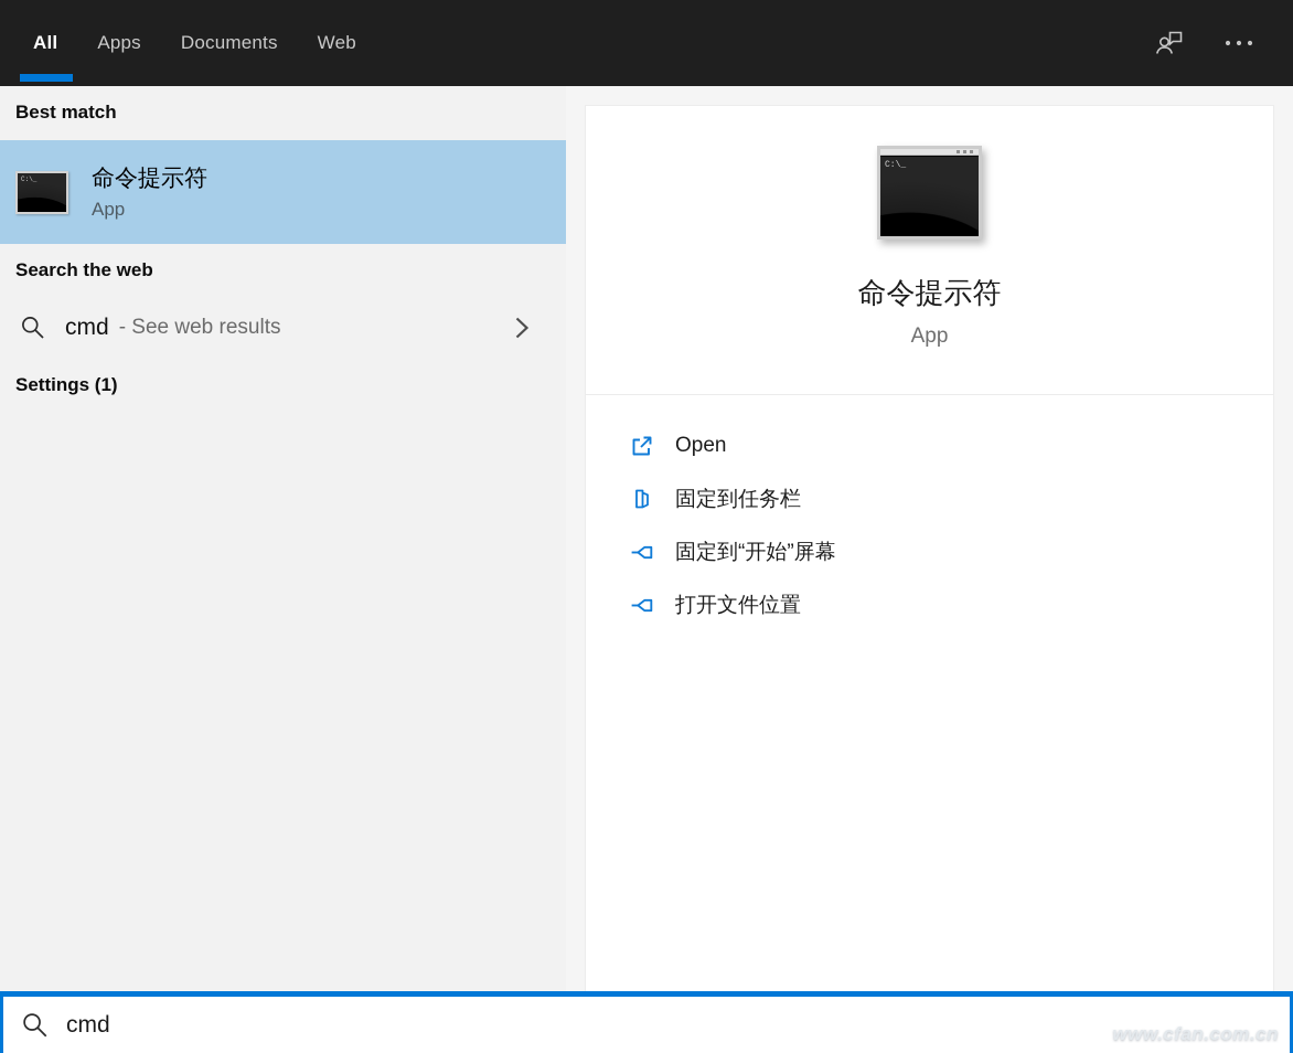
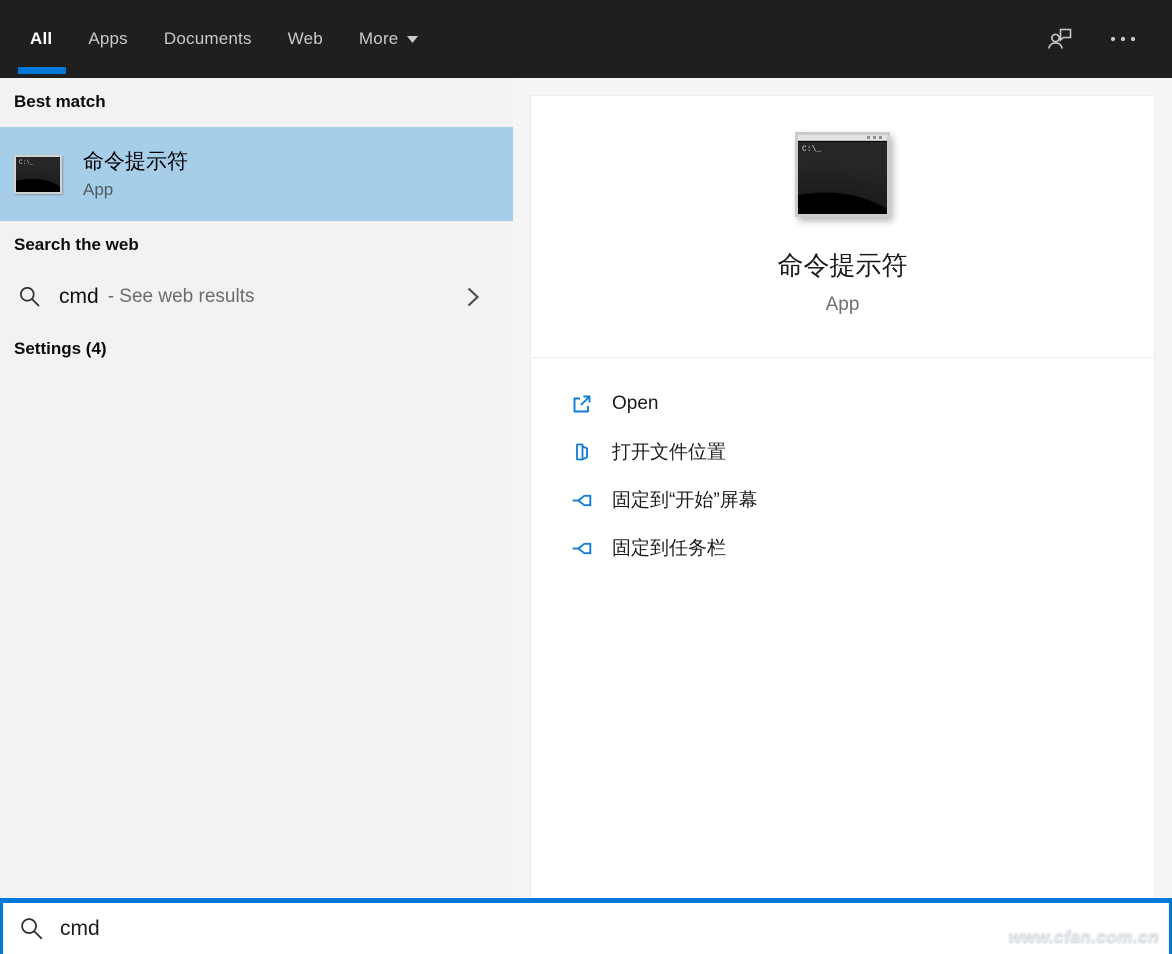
  All
  Apps
  Documents
  Web
+ More
  Best match
  命令提示符
  App
  Search the web
  cmd
  - See web results
- Settings (1)
+ Settings (4)
  C:\_
  命令提示符
  App
  Open
- 固定到任务栏
+ 打开文件位置
  固定到“开始”屏幕
- 打开文件位置
+ 固定到任务栏
  cmd
  www.cfan.com.cn
